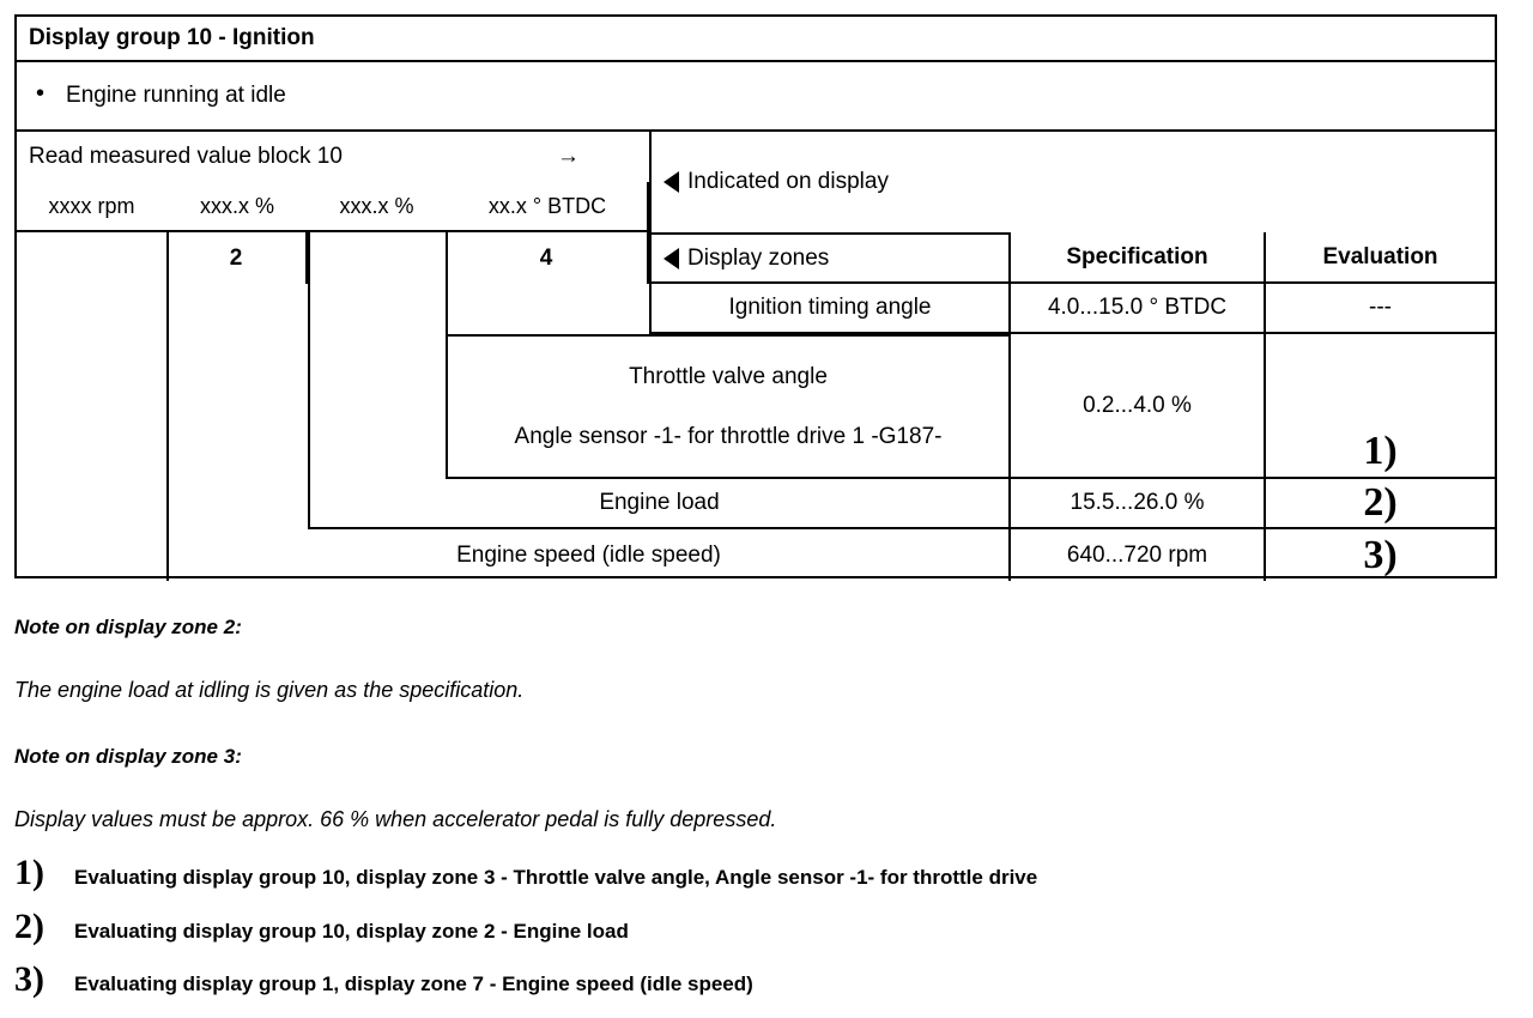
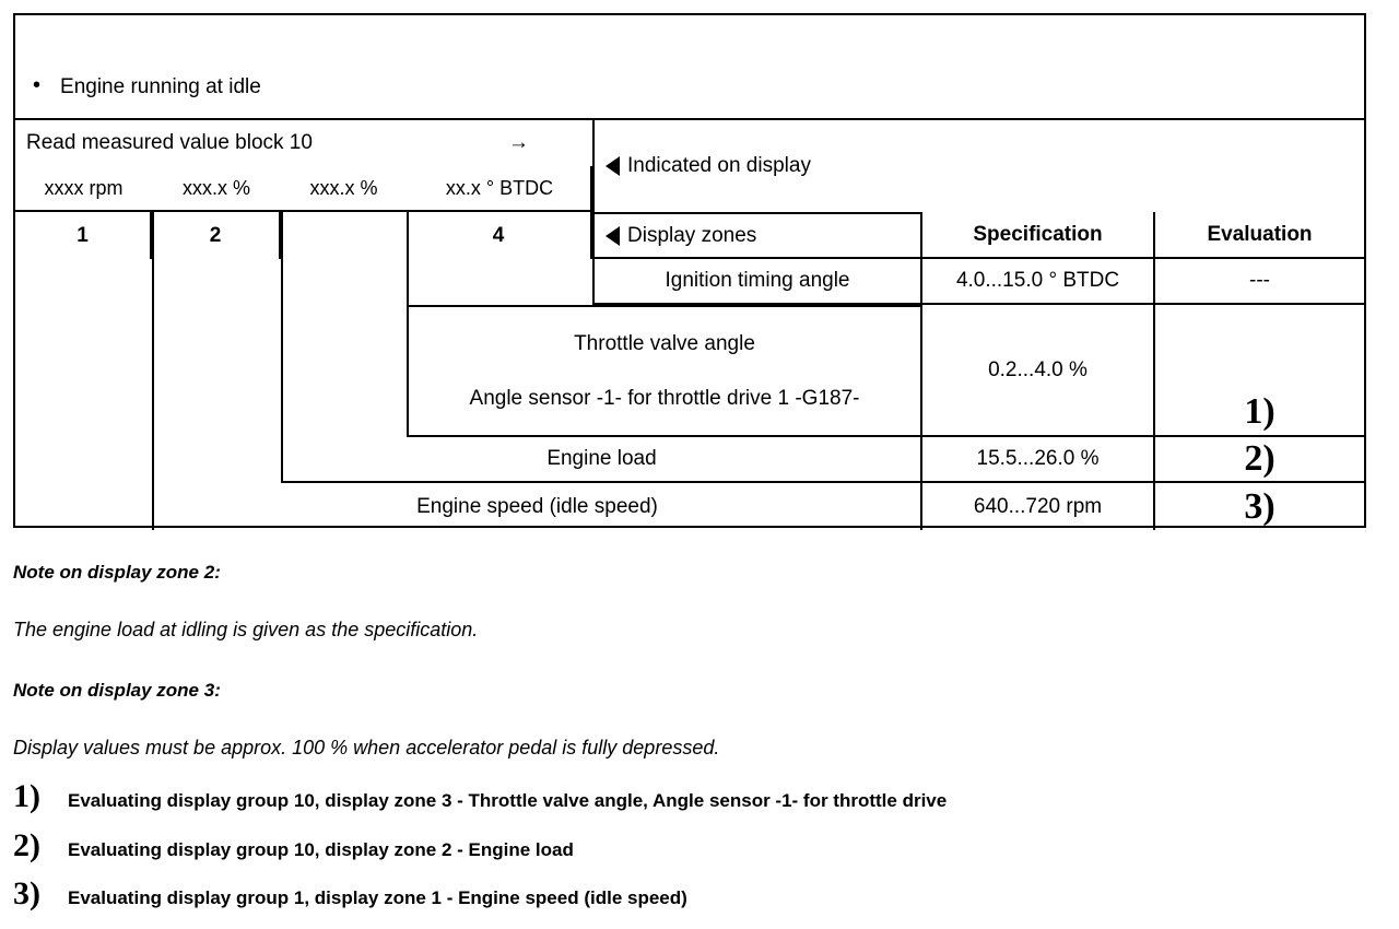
- Display group 10 - Ignition
  •
  Engine running at idle
  Read measured value block 10
  →
  xxxx rpm
  xxx.x %
  xxx.x %
  xx.x ° BTDC
+ 1
  2
  4
  Indicated on display
  Display zones
  Specification
  Evaluation
  Ignition timing angle
  4.0...15.0 ° BTDC
  ---
  Throttle valve angle
  Angle sensor -1- for throttle drive 1 -G187-
  0.2...4.0 %
  1)
  Engine load
  15.5...26.0 %
  2)
  Engine speed (idle speed)
  640...720 rpm
  3)
  Note on display zone 2:
  The engine load at idling is given as the specification.
  Note on display zone 3:
- Display values must be approx. 66 % when accelerator pedal is fully depressed.
+ Display values must be approx. 100 % when accelerator pedal is fully depressed.
  1)
  Evaluating display group 10, display zone 3 - Throttle valve angle, Angle sensor -1- for throttle drive
  2)
  Evaluating display group 10, display zone 2 - Engine load
  3)
- Evaluating display group 1, display zone 7 - Engine speed (idle speed)
+ Evaluating display group 1, display zone 1 - Engine speed (idle speed)
